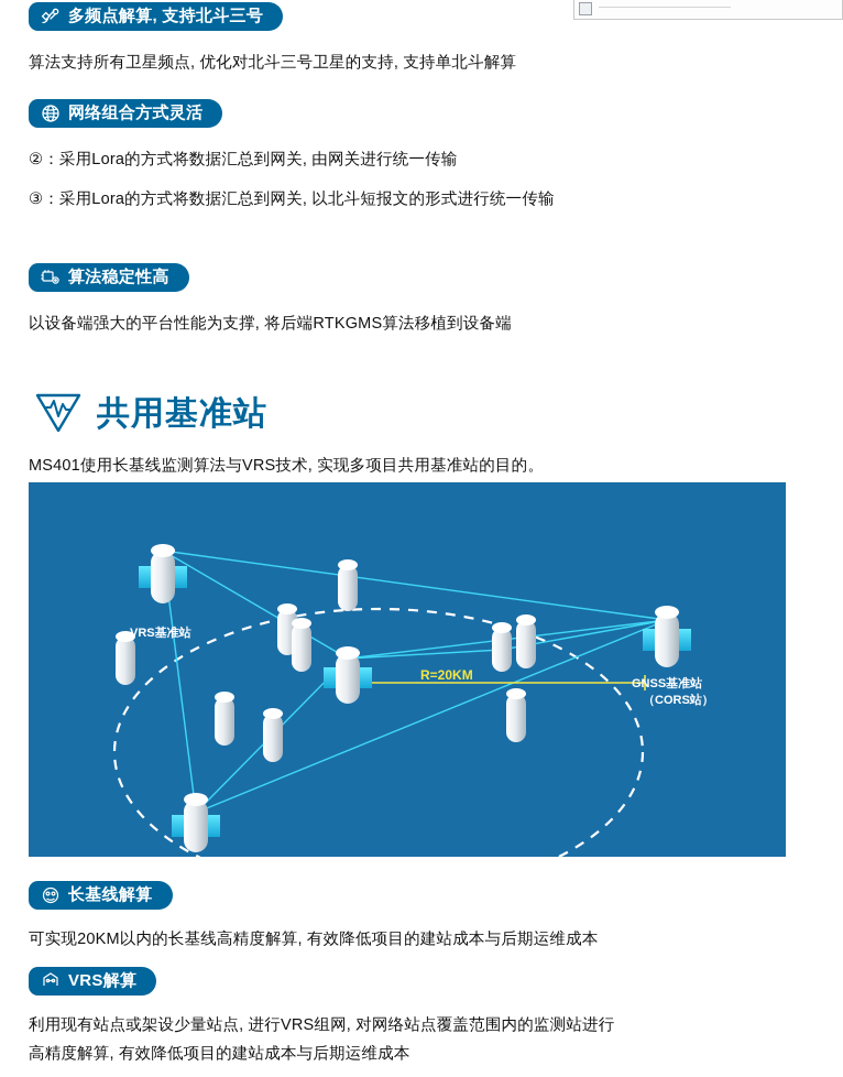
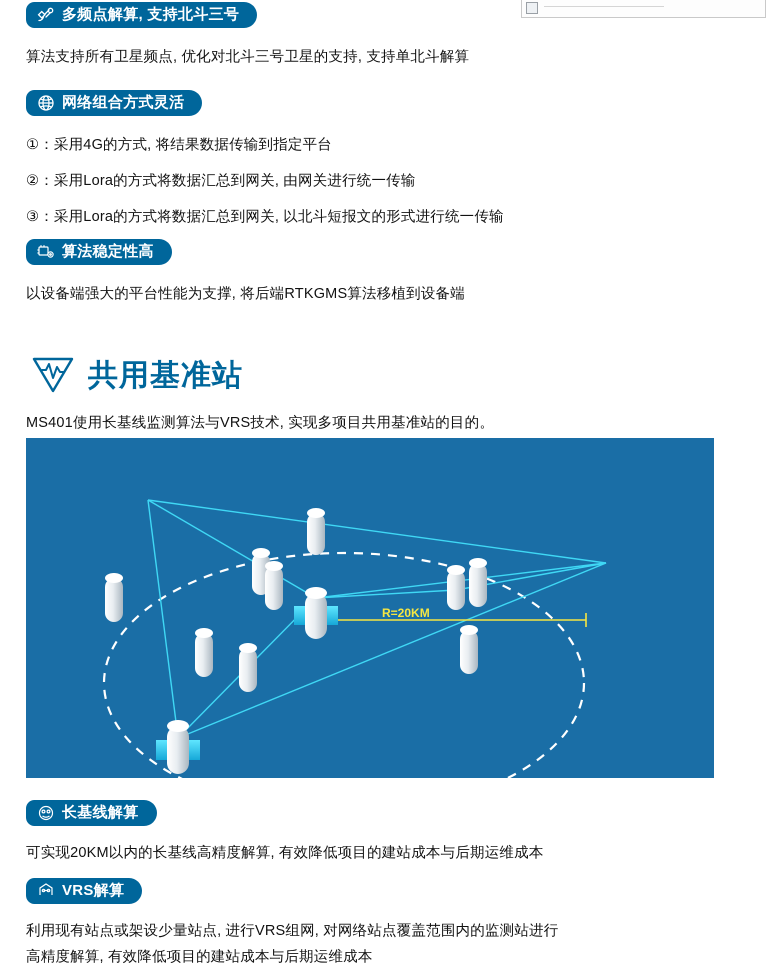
  多频点解算, 支持北斗三号
  算法支持所有卫星频点, 优化对北斗三号卫星的支持, 支持单北斗解算
  网络组合方式灵活
+ ①：采用4G的方式, 将结果数据传输到指定平台
  ②：采用Lora的方式将数据汇总到网关, 由网关进行统一传输
  ③：采用Lora的方式将数据汇总到网关, 以北斗短报文的形式进行统一传输
  算法稳定性高
  以设备端强大的平台性能为支撑, 将后端RTKGMS算法移植到设备端
  共用基准站
  MS401使用长基线监测算法与VRS技术, 实现多项目共用基准站的目的。
  R=20KM
- VRS基准站
- GNSS基准站
- （CORS站）
  长基线解算
  可实现20KM以内的长基线高精度解算, 有效降低项目的建站成本与后期运维成本
  VRS解算
  利用现有站点或架设少量站点, 进行VRS组网, 对网络站点覆盖范围内的监测站进行
  高精度解算, 有效降低项目的建站成本与后期运维成本
